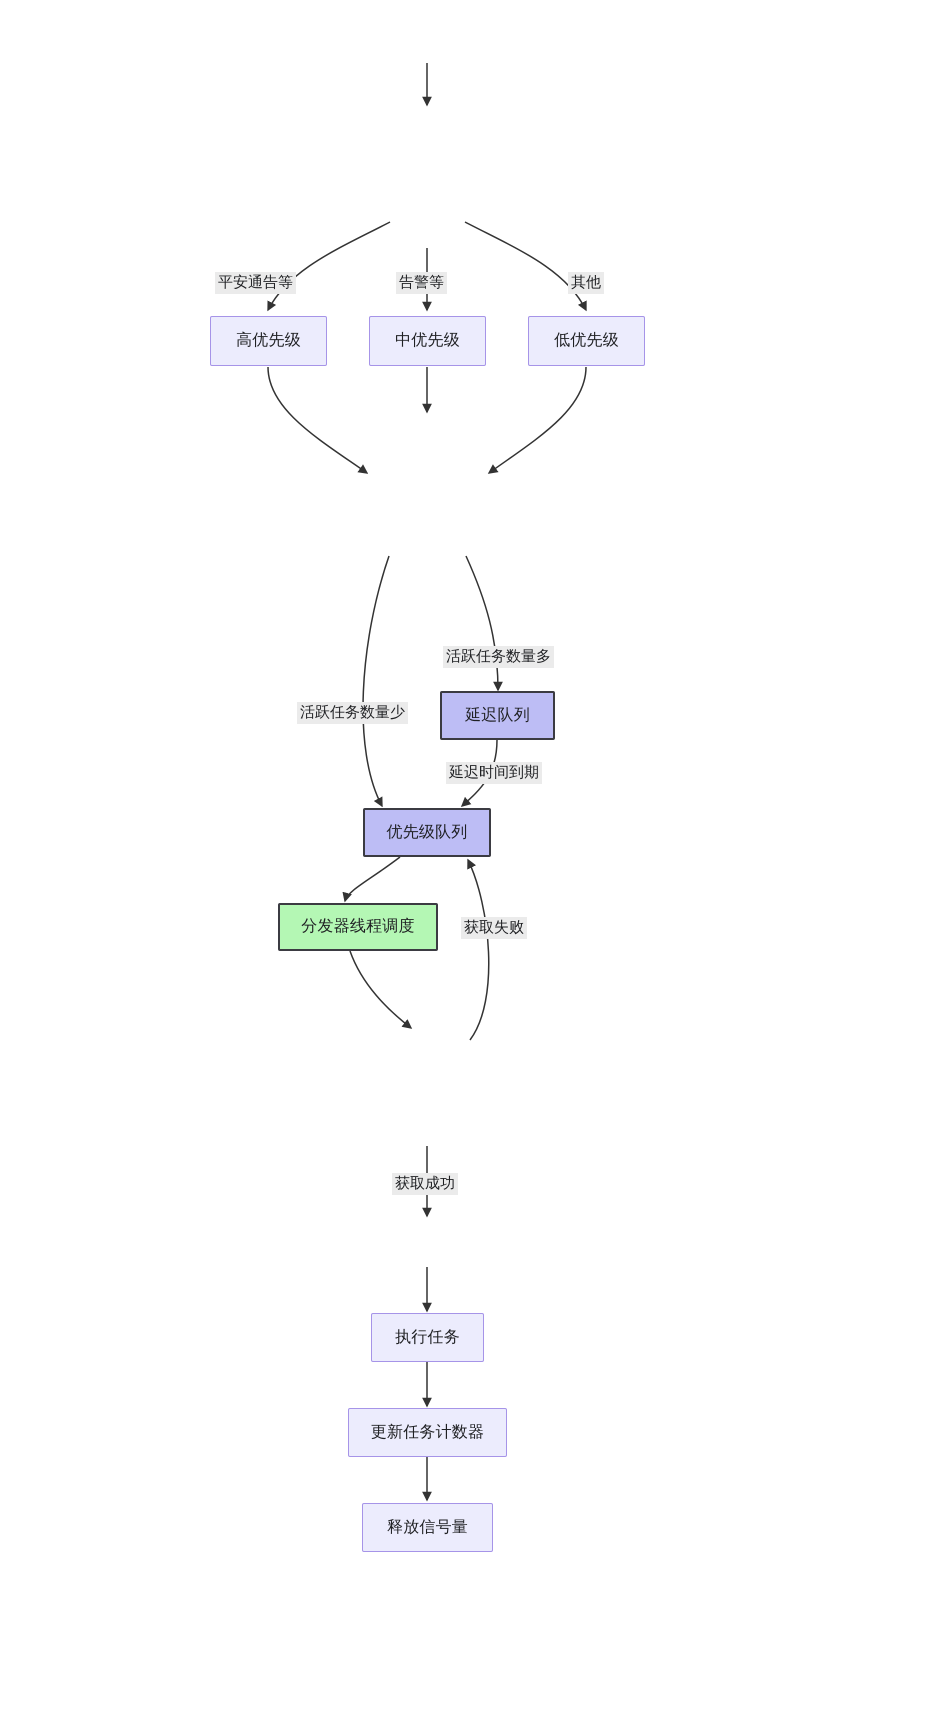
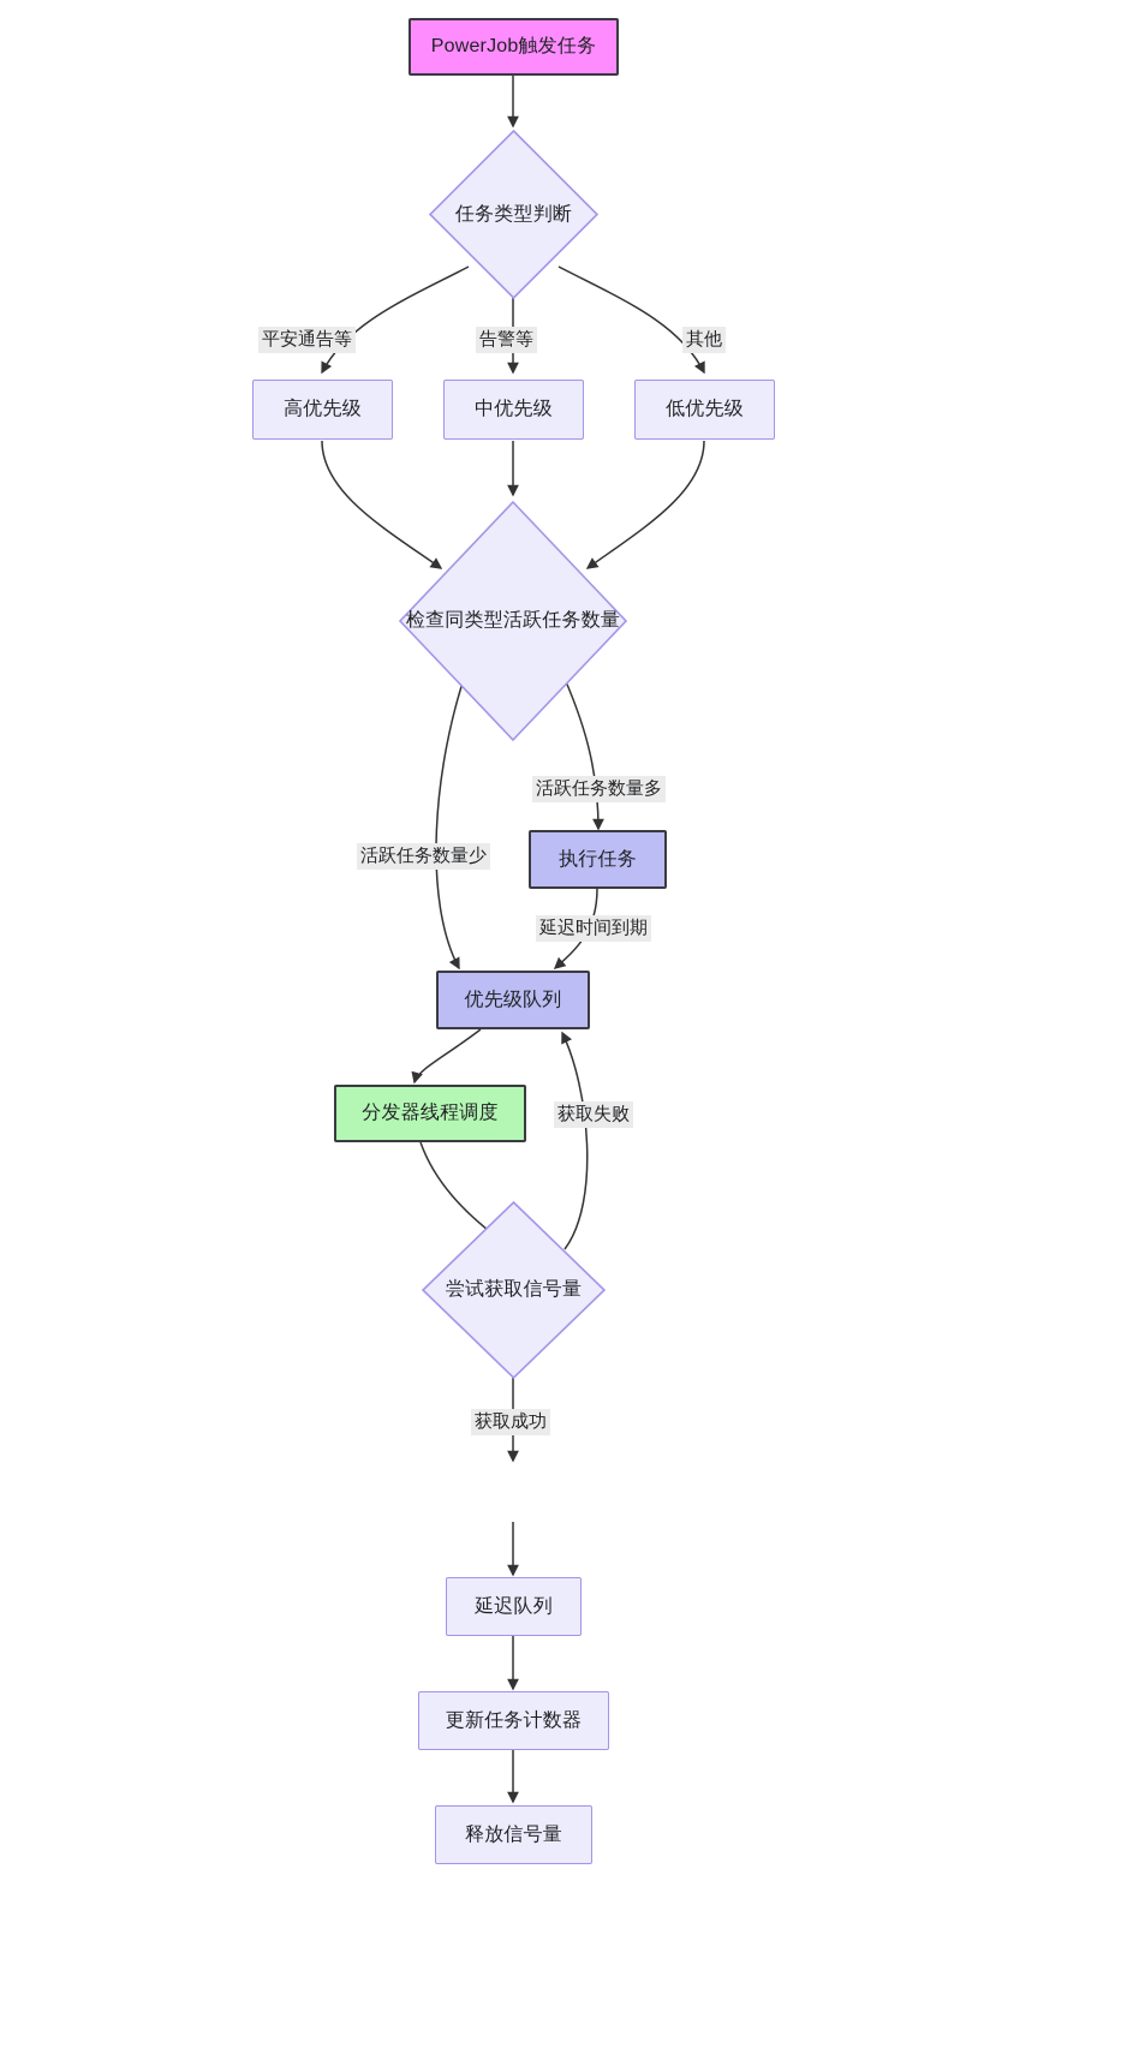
+ PowerJob触发任务
+ 任务类型判断
  高优先级
  中优先级
  低优先级
+ 检查同类型活跃任务数量
- 延迟队列
+ 执行任务
  优先级队列
  分发器线程调度
+ 尝试获取信号量
- 执行任务
+ 延迟队列
  更新任务计数器
  释放信号量
  平安通告等
  告警等
  其他
  活跃任务数量多
  活跃任务数量少
  延迟时间到期
  获取失败
  获取成功
